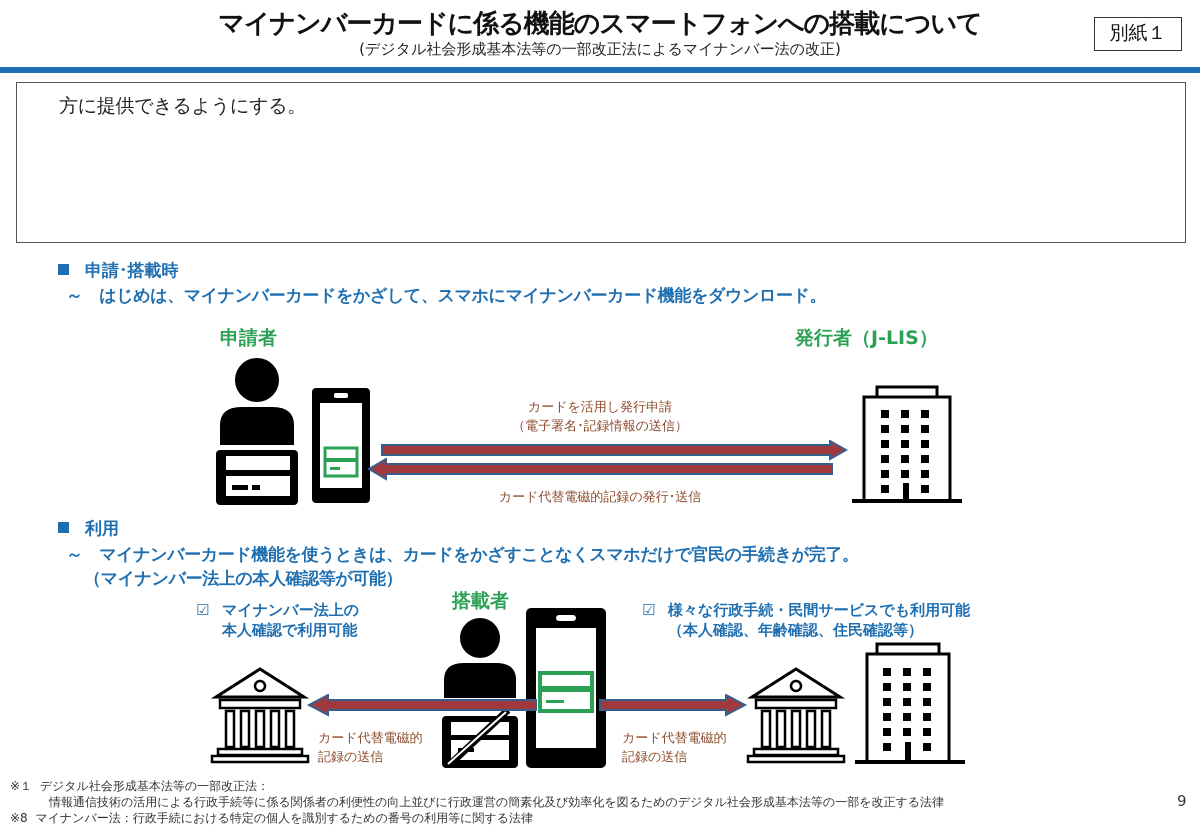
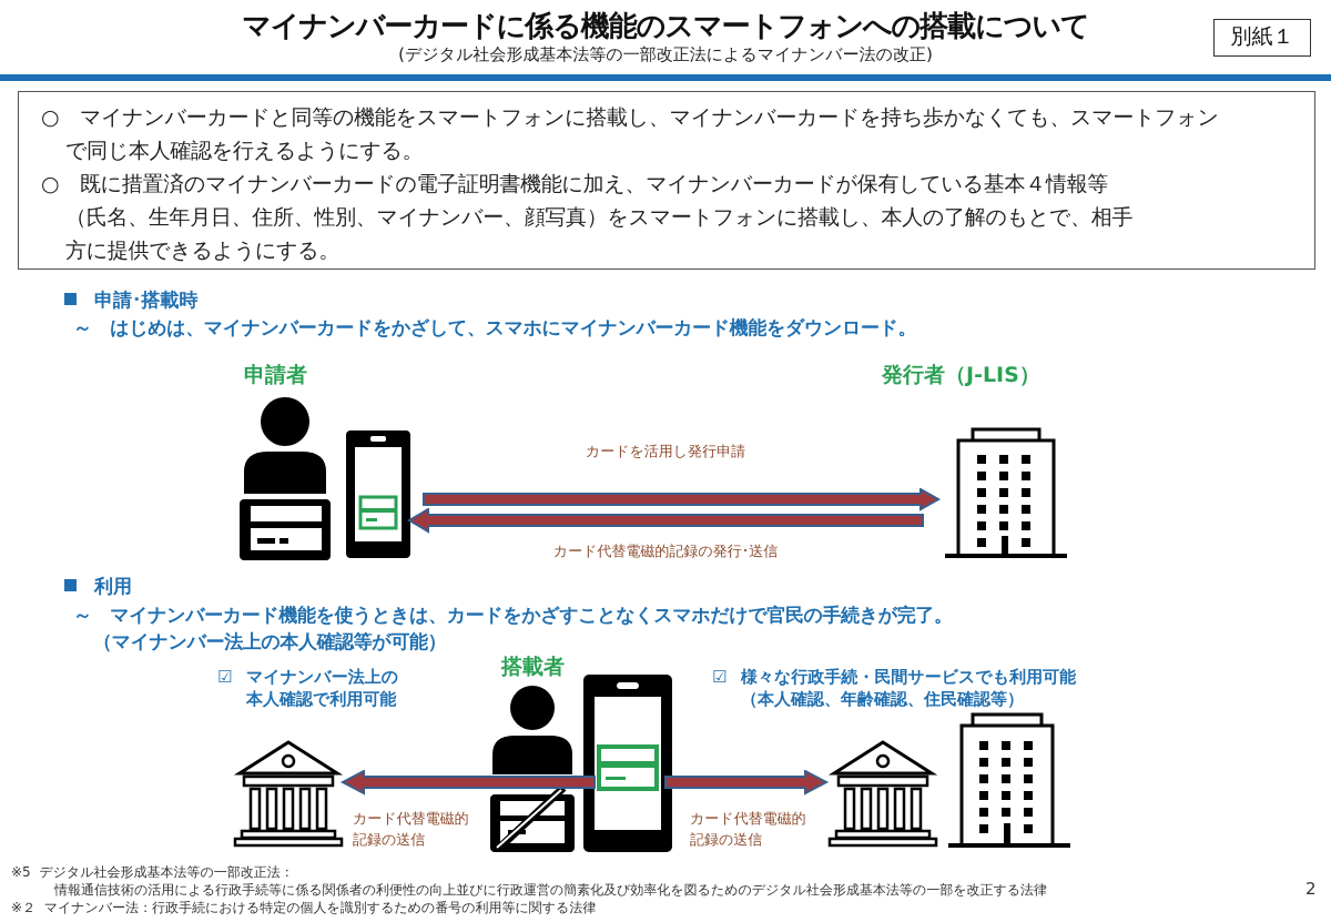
  マイナンバーカードに係る機能のスマートフォンへの搭載について
  (デジタル社会形成基本法等の一部改正法によるマイナンバー法の改正)
  別紙１
+ ○ マイナンバーカードと同等の機能をスマートフォンに搭載し、マイナンバーカードを持ち歩かなくても、スマートフォン
+ で同じ本人確認を行えるようにする。
+ ○ 既に措置済のマイナンバーカードの電子証明書機能に加え、マイナンバーカードが保有している基本４情報等
+ （氏名、生年月日、住所、性別、マイナンバー、顔写真）をスマートフォンに搭載し、本人の了解のもとで、相手
  方に提供できるようにする。
  申請･搭載時
  ～ はじめは、マイナンバーカードをかざして、スマホにマイナンバーカード機能をダウンロード。
  申請者
  発行者（J-LIS）
  カードを活用し発行申請
- （電子署名･記録情報の送信）
  カード代替電磁的記録の発行･送信
  利用
  ～ マイナンバーカード機能を使うときは、カードをかざすことなくスマホだけで官民の手続きが完了。
  （マイナンバー法上の本人確認等が可能）
  搭載者
  ☑ マイナンバー法上の
  本人確認で利用可能
  ☑ 様々な行政手続・民間サービスでも利用可能
  （本人確認、年齢確認、住民確認等）
  カード代替電磁的
  記録の送信
  カード代替電磁的
  記録の送信
- ※１ デジタル社会形成基本法等の一部改正法：
+ ※5 デジタル社会形成基本法等の一部改正法：
  情報通信技術の活用による行政手続等に係る関係者の利便性の向上並びに行政運営の簡素化及び効率化を図るためのデジタル社会形成基本法等の一部を改正する法律
- ※8 マイナンバー法：行政手続における特定の個人を識別するための番号の利用等に関する法律
+ ※２ マイナンバー法：行政手続における特定の個人を識別するための番号の利用等に関する法律
- 9
+ 2
